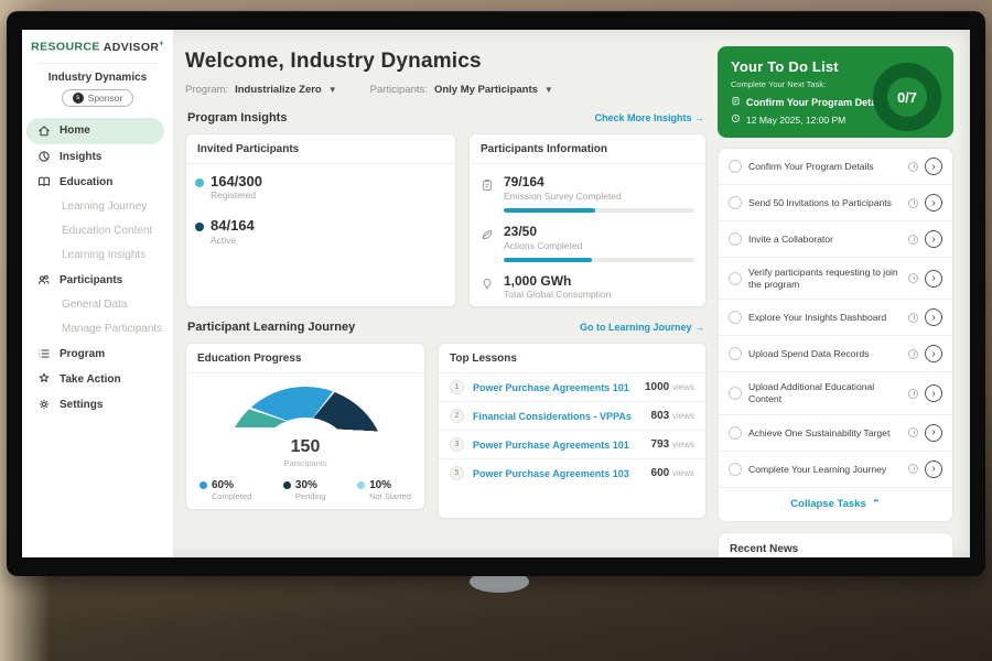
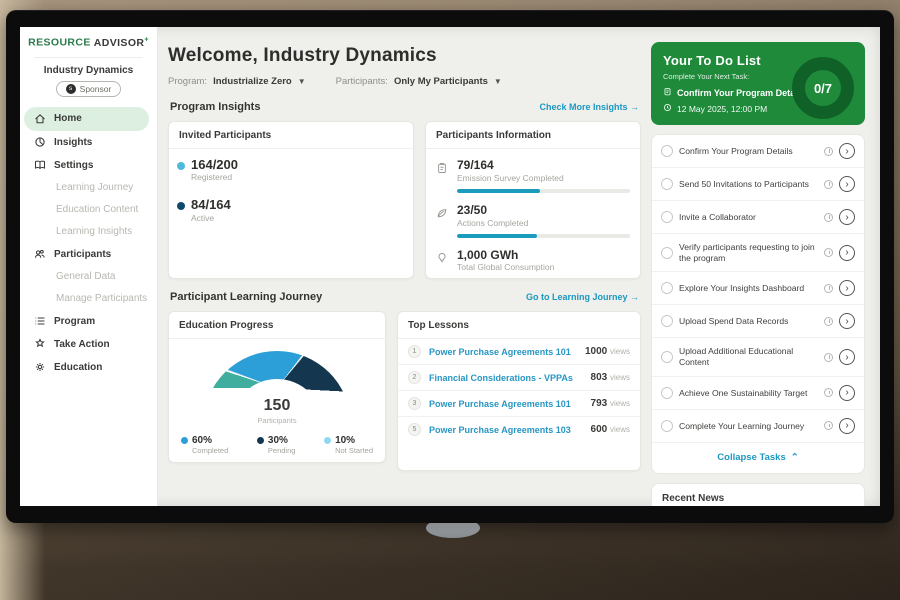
  RESOURCE ADVISOR
  Industry Dynamics
  Sponsor
  Home
  Insights
- Education
+ Settings
  Learning Journey
  Education Content
  Learning Insights
  Participants
  General Data
  Manage Participants
  Program
  Take Action
- Settings
+ Education
  Welcome, Industry Dynamics
  Program:
  Industrialize Zero
  ▼
  Participants:
  Only My Participants
  ▼
  Program Insights
  Check More Insights →
  Invited Participants
- 164/300
+ 164/200
  Registered
  84/164
  Active
  Participants Information
  79/164
  Emission Survey Completed
  23/50
  Actions Completed
  1,000 GWh
  Total Global Consumption
  Participant Learning Journey
  Go to Learning Journey →
  Education Progress
  150
  Participants
  60%
  Completed
  30%
  Pending
  10%
  Not Started
  Top Lessons
  Power Purchase Agreements 101
  1000 views
  Financial Considerations - VPPAs
  803 views
  Power Purchase Agreements 101
  793 views
  Power Purchase Agreements 103
  600 views
  Your To Do List
  Complete Your Next Task:
  Confirm Your Program Details
  12 May 2025, 12:00 PM
  0/7
  Confirm Your Program Details
  ›
  Send 50 Invitations to Participants
  ›
  Invite a Collaborator
  ›
  Verify participants requesting to join the program
  ›
  Explore Your Insights Dashboard
  ›
  Upload Spend Data Records
  ›
  Upload Additional Educational Content
  ›
  Achieve One Sustainability Target
  ›
  Complete Your Learning Journey
  ›
  Collapse Tasks
  ⌃
  Recent News
